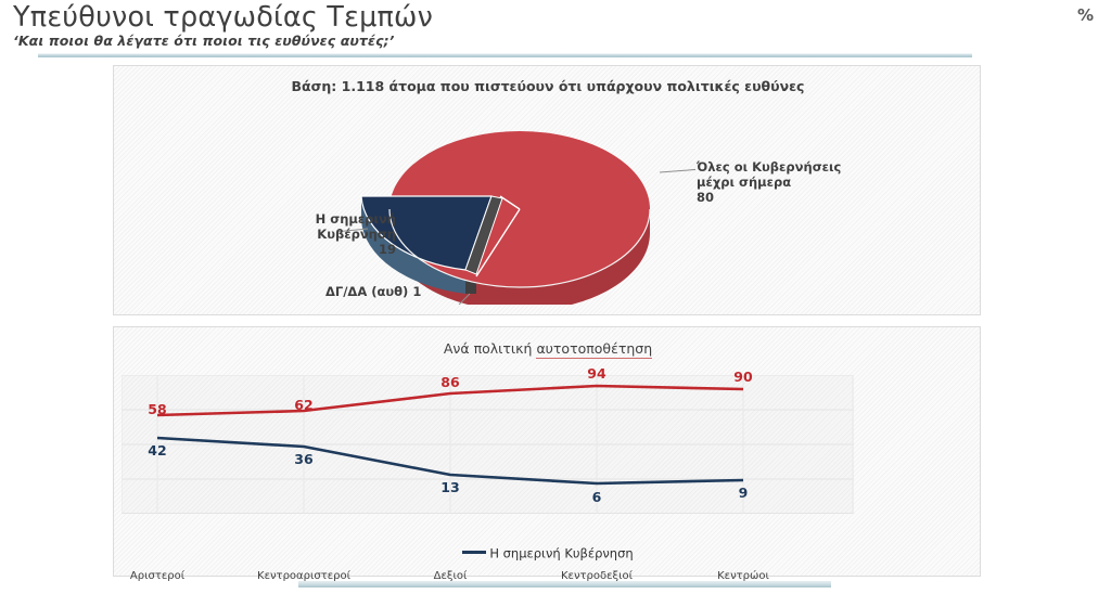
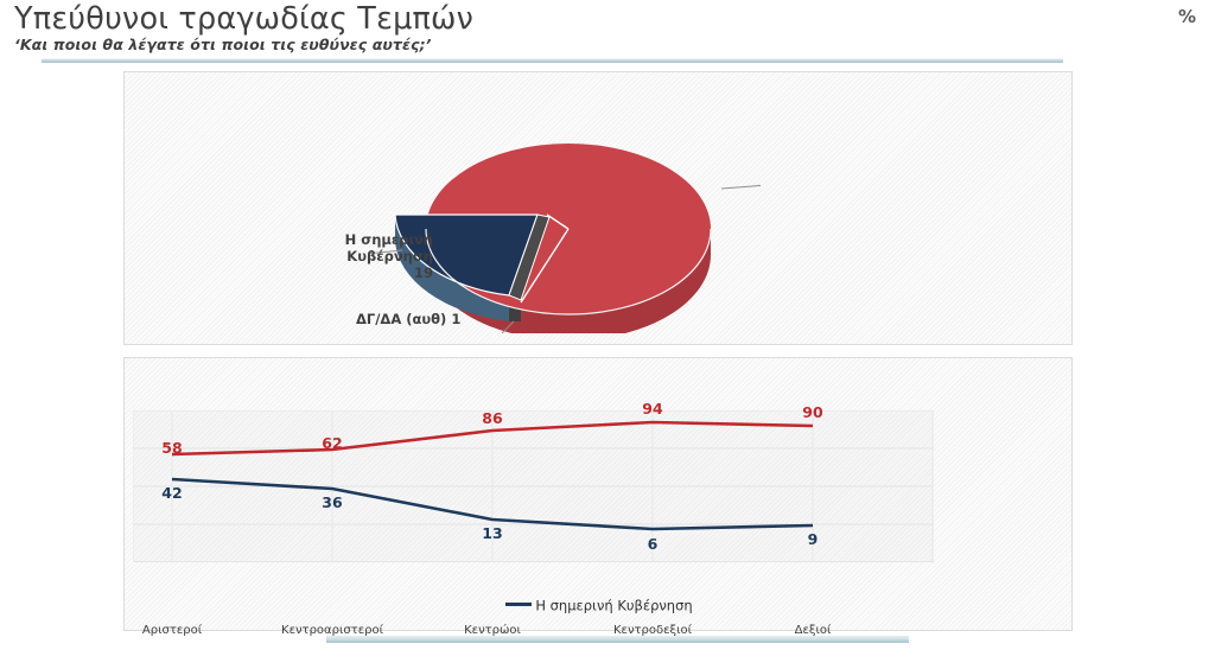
  Υπεύθυνοι τραγωδίας Τεμπών
  ‘Και ποιοι θα λέγατε ότι ποιοι τις ευθύνες αυτές;’
  %
- Βάση: 1.118 άτομα που πιστεύουν ότι υπάρχουν πολιτικές ευθύνες
- Όλες οι Κυβερνήσεις
- μέχρι σήμερα
- 80
  Η σημερινή
  Κυβέρνηση
  19
  ΔΓ/ΔΑ (αυθ) 1
- Ανά πολιτική αυτοτοποθέτηση
  58
  62
  86
  94
  90
  42
  36
  13
  6
  9
  Αριστεροί
  Κεντροαριστεροί
- Δεξιοί
+ Κεντρώοι
  Κεντροδεξιοί
- Κεντρώοι
+ Δεξιοί
  Η σημερινή Κυβέρνηση
